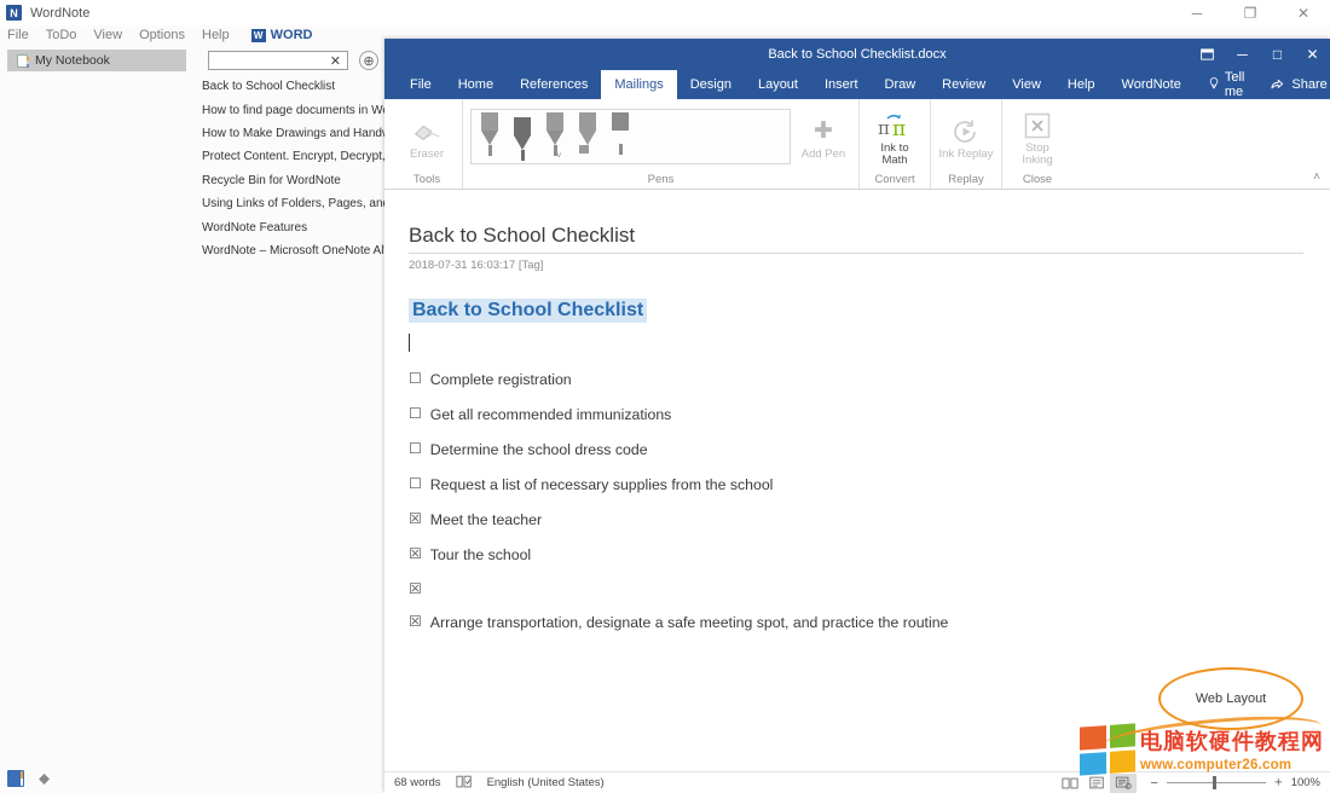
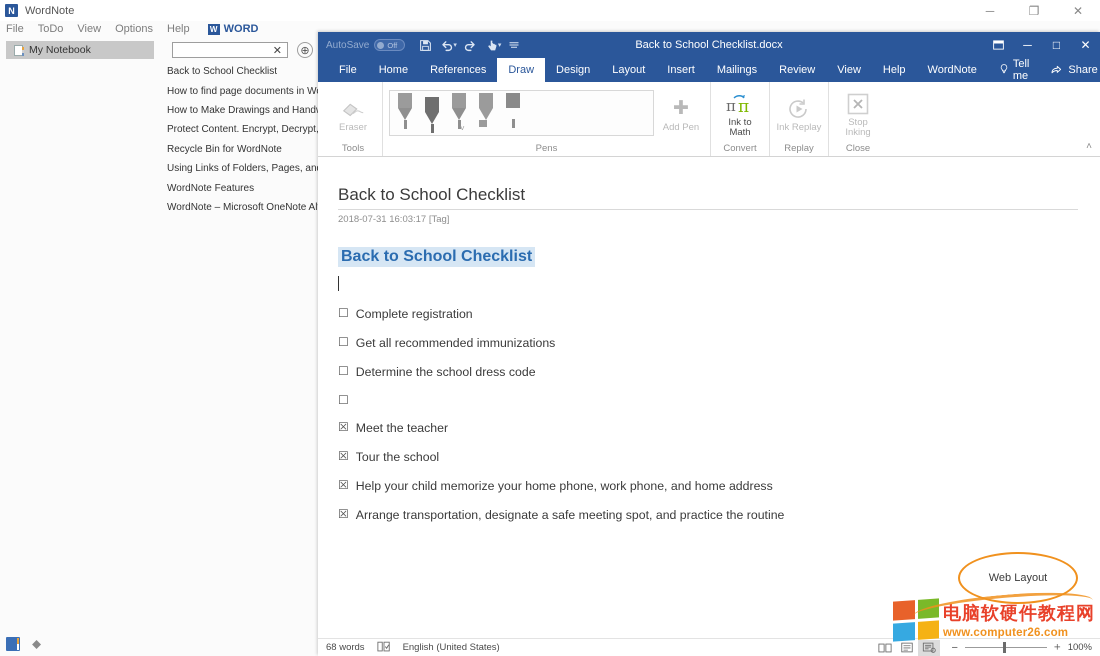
  N
  WordNote
  ─
  ❐
  ✕
  File
  ToDo
  View
  Options
  Help
  W
  WORD
  My Notebook
  ✕
  ⊕
  Back to School Checklist
  How to find page documents in W
  How to Make Drawings and Hand
  Protect Content. Encrypt, Decrypt
  Recycle Bin for WordNote
  Using Links of Folders, Pages, an
  WordNote Features
  WordNote – Microsoft OneNote Al
  ⬥
+ AutoSave
+ Off
  Back to School Checklist.docx
  ─
  □
  ✕
  File
  Home
  References
- Mailings
+ Draw
  Design
  Layout
  Insert
- Draw
+ Mailings
  Review
  View
  Help
  WordNote
  Tell me
  Share
  Eraser
  Tools
  ˅
  ✚
  Add Pen
  Pens
  π
  π
  Ink to Math
  Convert
  Ink Replay
  Replay
  Stop Inking
  Close
  ˄
  Back to School Checklist
  2018-07-31 16:03:17 [Tag]
  Back to School Checklist
  ☐
  Complete registration
  ☐
  Get all recommended immunizations
  ☐
  Determine the school dress code
  ☐
- Request a list of necessary supplies from the school
  ☒
  Meet the teacher
  ☒
  Tour the school
  ☒
+ Help your child memorize your home phone, work phone, and home address
  ☒
  Arrange transportation, designate a safe meeting spot, and practice the routine
  68 words
  English (United States)
  −
  ＋
  100%
  Web Layout
  电脑软硬件教程网
  www.computer26.com
